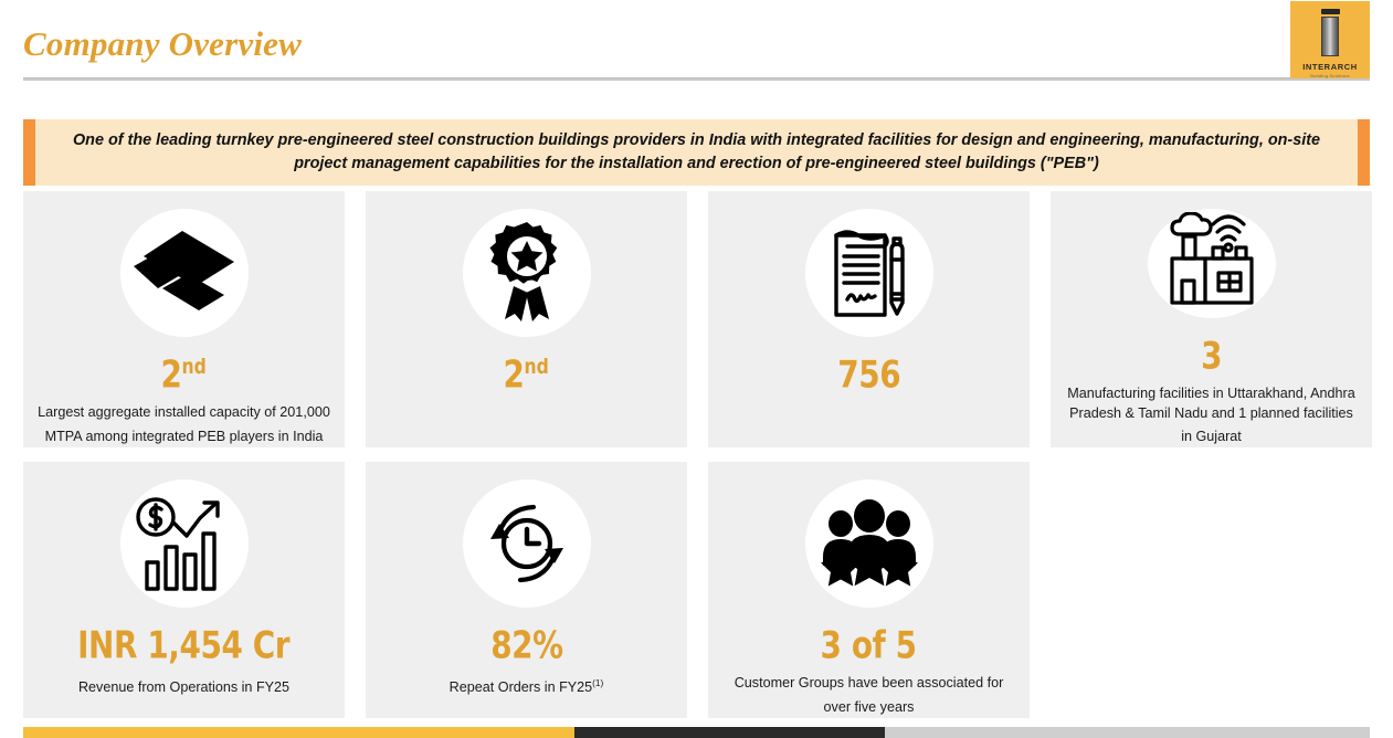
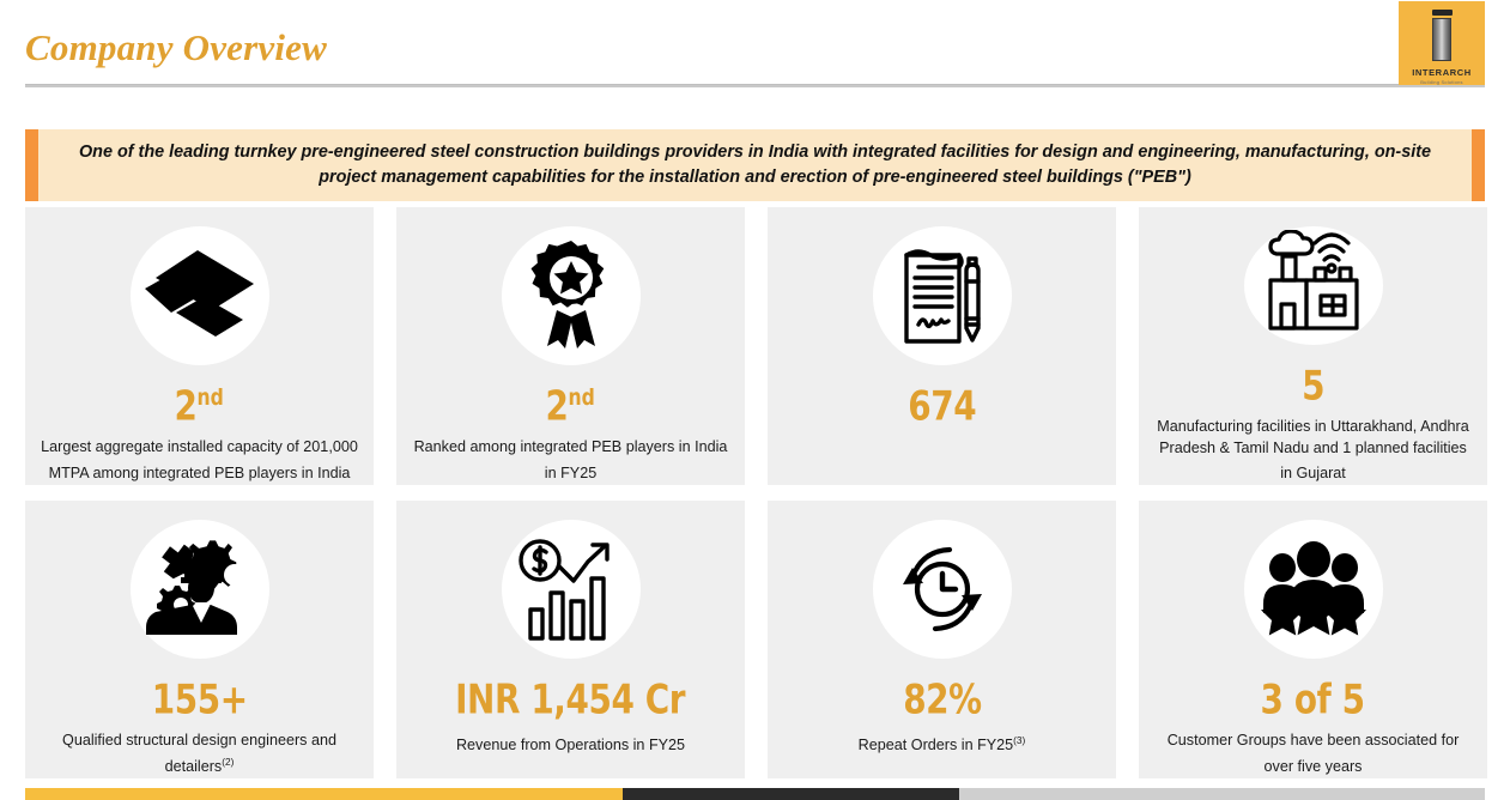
  Company Overview
  INTERARCH
  One of the leading turnkey pre-engineered steel construction buildings providers in India with integrated facilities for design and engineering, manufacturing, on-site project management capabilities for the installation and erection of pre-engineered steel buildings ("PEB")
  2nd
  Largest aggregate installed capacity of 201,000 MTPA among integrated PEB players in India
  2nd
+ Ranked among integrated PEB players in India in FY25
- 756
+ 674
- 3
+ 5
  Manufacturing facilities in Uttarakhand, Andhra Pradesh & Tamil Nadu and 1 planned facilities in Gujarat
+ 155+
+ Qualified structural design engineers and detailers(2)
  INR 1,454 Cr
  Revenue from Operations in FY25
  82%
- Repeat Orders in FY25(1)
+ Repeat Orders in FY25(3)
  3 of 5
  Customer Groups have been associated for over five years
